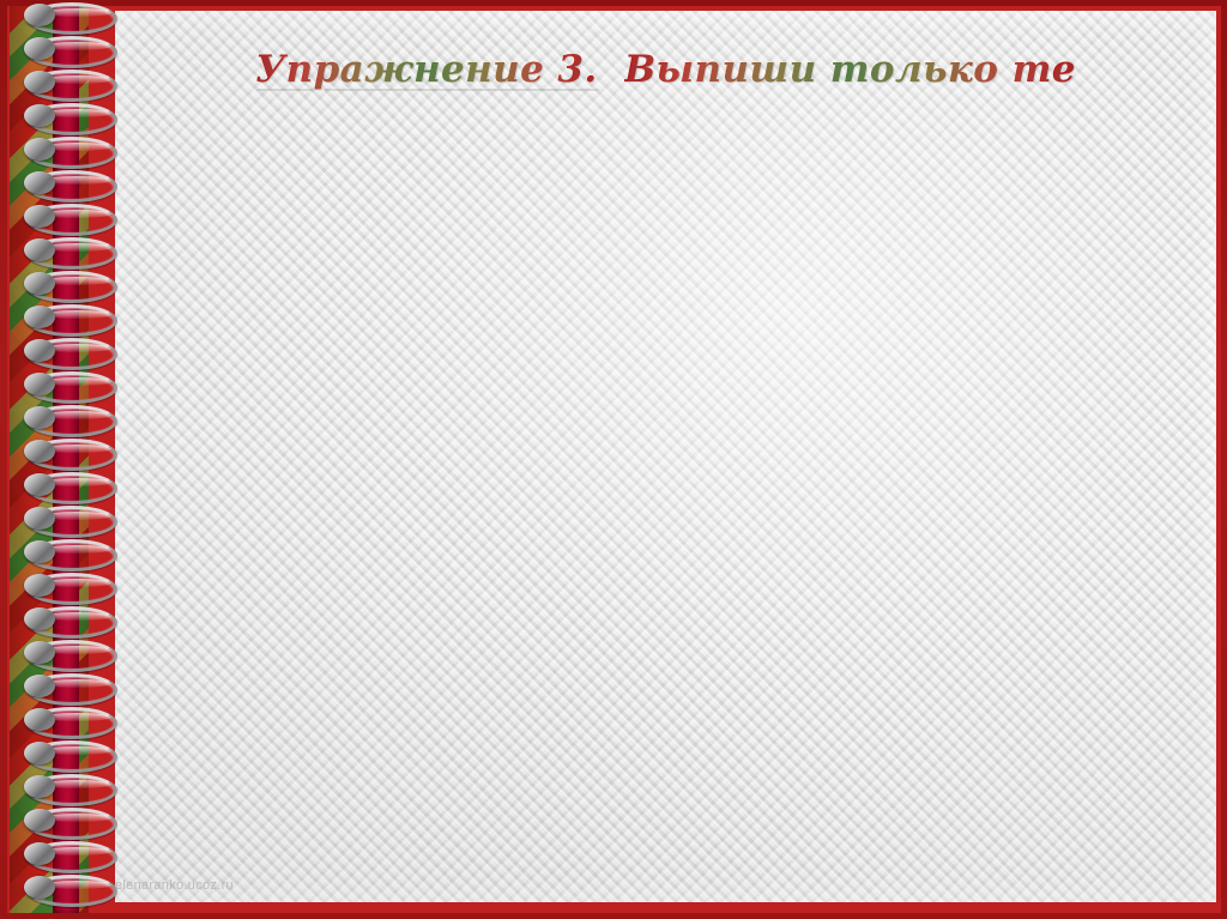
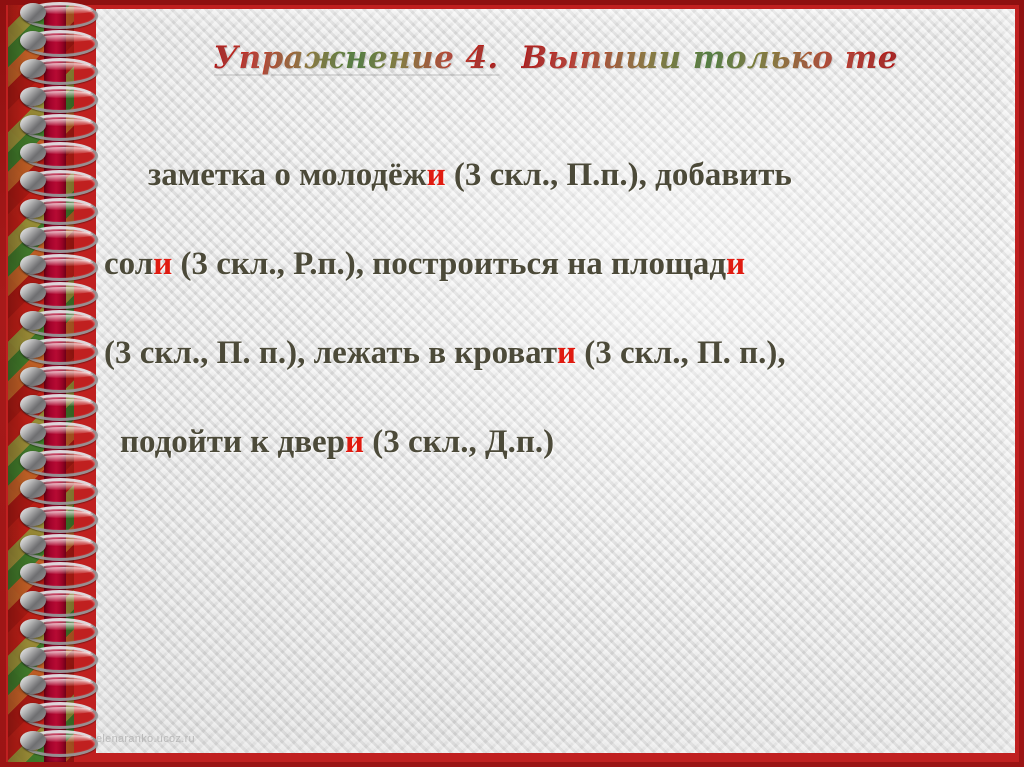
- Упражнение 3. Выпиши только те
+ Упражнение 4. Выпиши только те
+ заметка о молодёжи (3 скл., П.п.), добавить
+ соли (3 скл., Р.п.), построиться на площади
+ (3 скл., П. п.), лежать в кровати (3 скл., П. п.),
+ подойти к двери (3 скл., Д.п.)
  elenaranko.ucoz.ru
